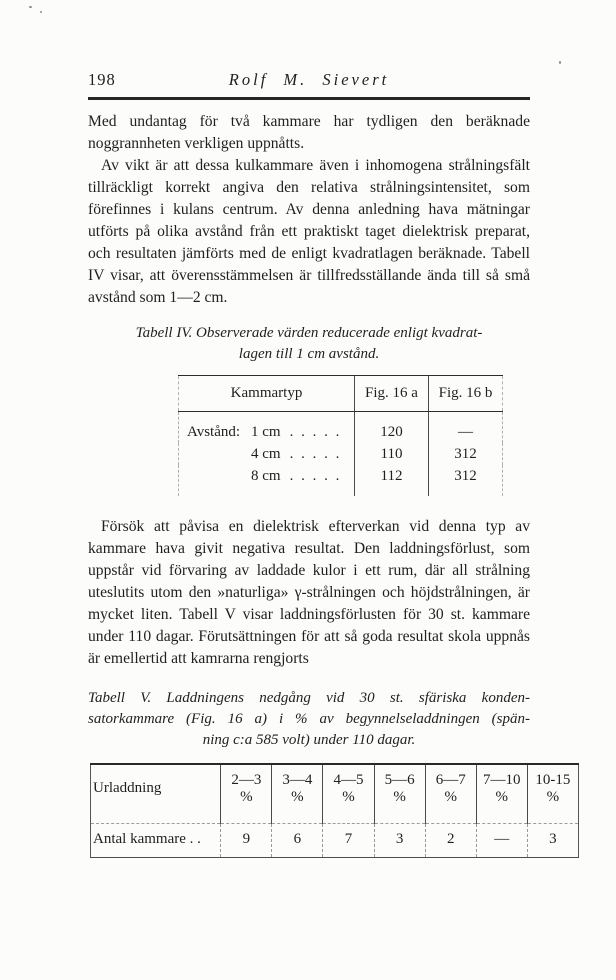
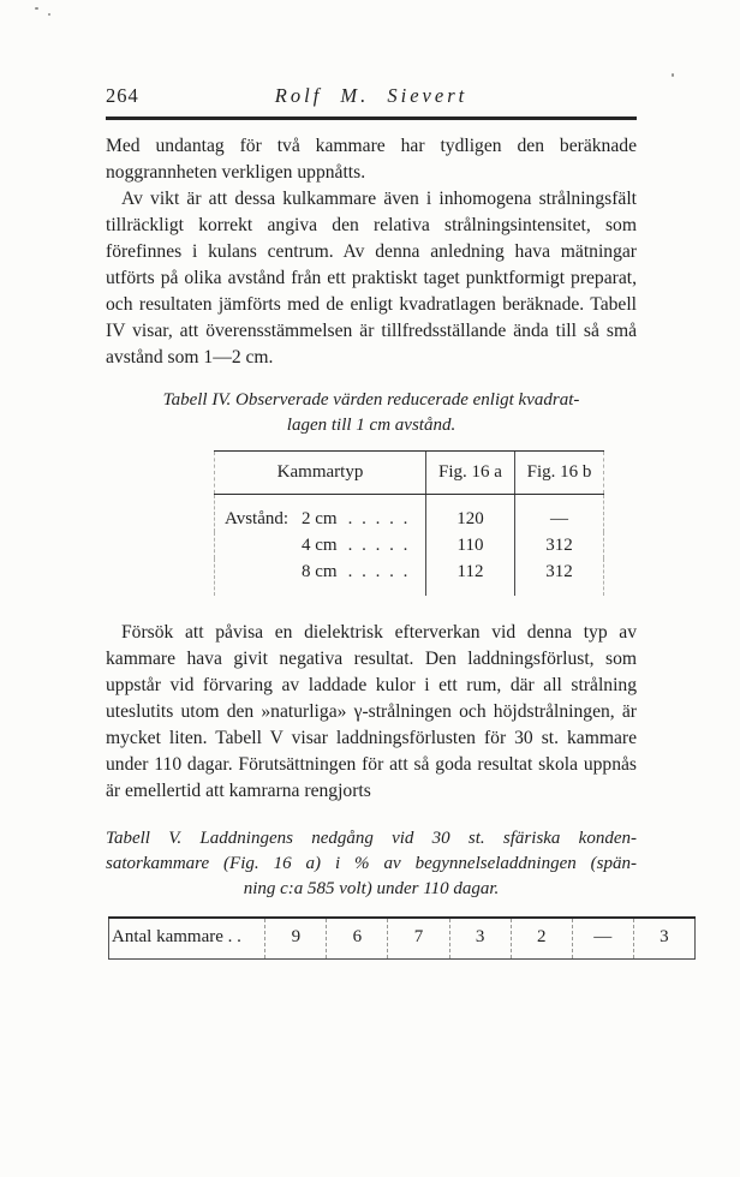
- 198
+ 264
  Rolf M. Sievert
  Med undantag för två kammare har tydligen den beräknade noggrannheten verkligen uppnåtts.
- Av vikt är att dessa kulkammare även i inhomogena strålningsfält tillräckligt korrekt angiva den relativa strålningsintensitet, som förefinnes i kulans centrum. Av denna anledning hava mätningar utförts på olika avstånd från ett praktiskt taget dielektrisk preparat, och resultaten jämförts med de enligt kvadratlagen beräknade. Tabell IV visar, att överensstämmelsen är tillfredsställande ända till så små avstånd som 1—2 cm.
+ Av vikt är att dessa kulkammare även i inhomogena strålningsfält tillräckligt korrekt angiva den relativa strålningsintensitet, som förefinnes i kulans centrum. Av denna anledning hava mätningar utförts på olika avstånd från ett praktiskt taget punktformigt preparat, och resultaten jämförts med de enligt kvadratlagen beräknade. Tabell IV visar, att överensstämmelsen är tillfredsställande ända till så små avstånd som 1—2 cm.
  Tabell IV. Observerade värden reducerade enligt kvadrat-
  lagen till 1 cm avstånd.
  Kammartyp	Fig. 16 a	Fig. 16 b
- Avstånd: 1 cm . . . . .	120	—
+ Avstånd: 2 cm . . . . .	120	—
  4 cm . . . . .	110	312
  8 cm . . . . .	112	312
  Försök att påvisa en dielektrisk efterverkan vid denna typ av kammare hava givit negativa resultat. Den laddningsförlust, som uppstår vid förvaring av laddade kulor i ett rum, där all strålning uteslutits utom den »naturliga» γ-strålningen och höjdstrålningen, är mycket liten. Tabell V visar laddningsförlusten för 30 st. kammare under 110 dagar. Förutsättningen för att så goda resultat skola uppnås är emellertid att kamrarna rengjorts
  Tabell V. Laddningens nedgång vid 30 st. sfäriska konden-
  satorkammare (Fig. 16 a) i % av begynnelseladdningen (spän-
  ning c:a 585 volt) under 110 dagar.
- Urladdning	2—3 %	3—4 %	4—5 %	5—6 %	6—7 %	7—10 %	10-15 %
  Antal kammare . .	9	6	7	3	2	—	3
